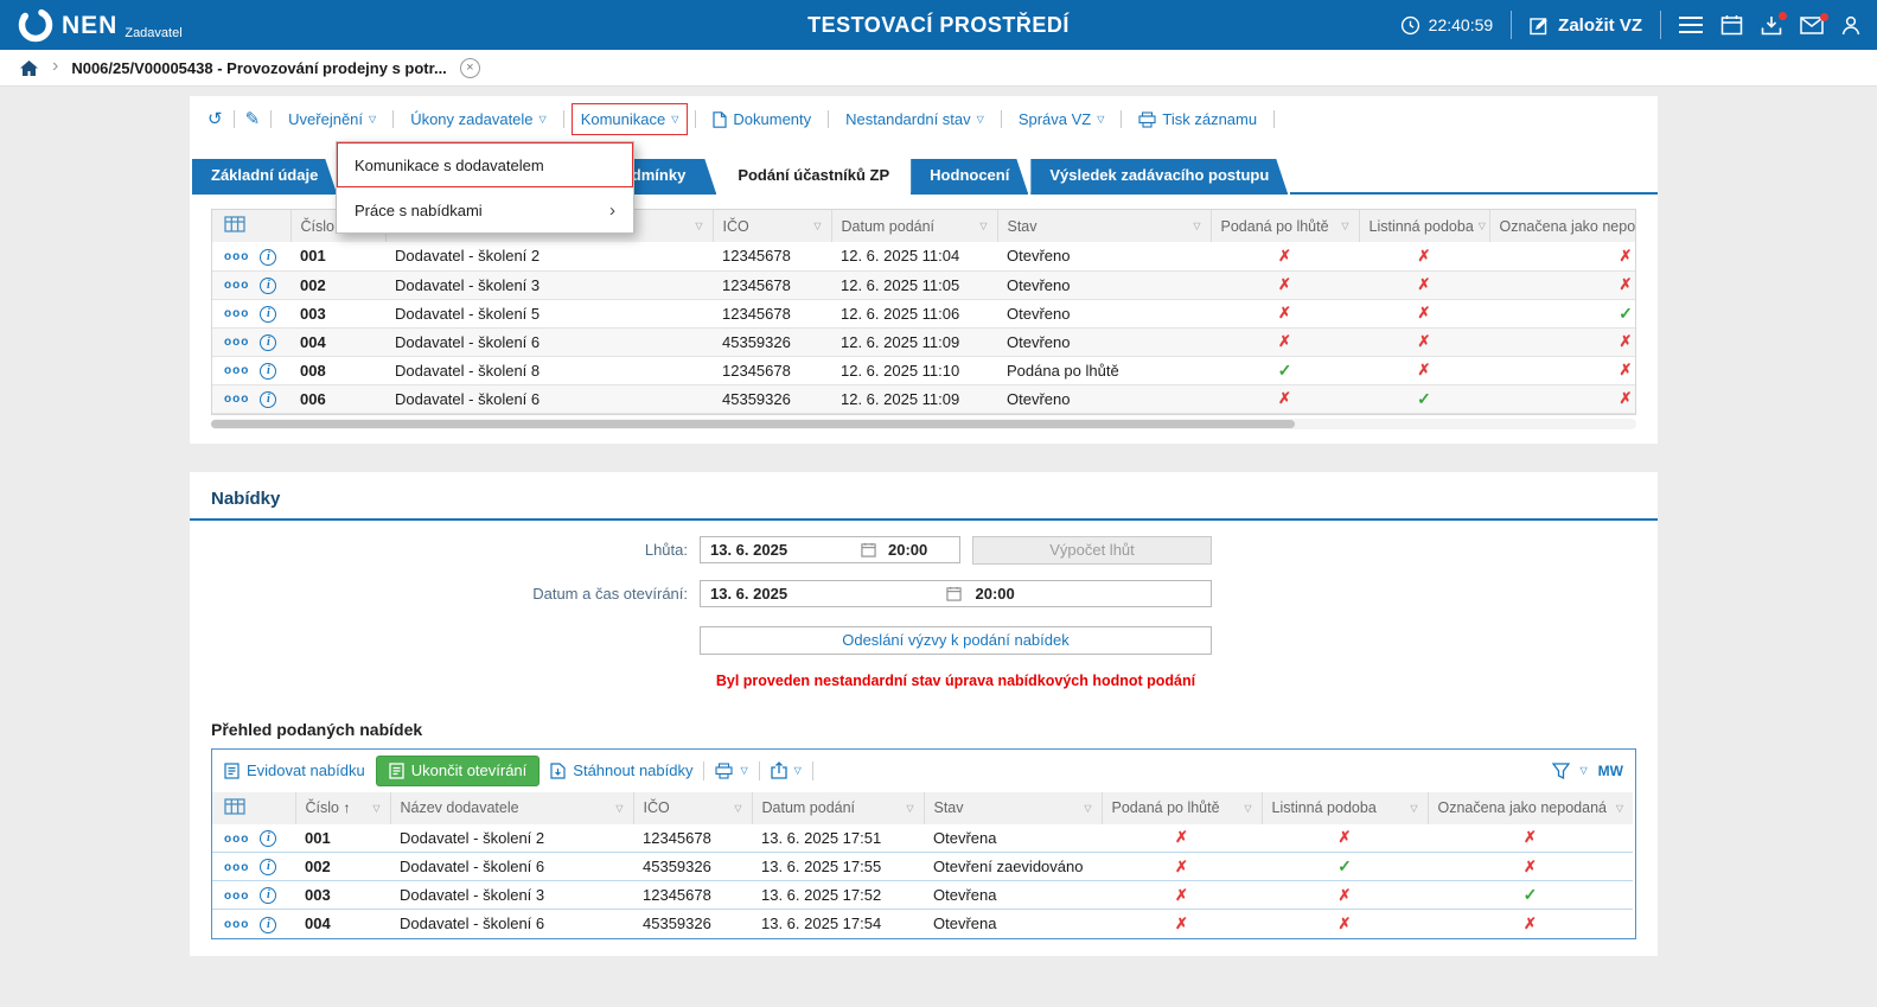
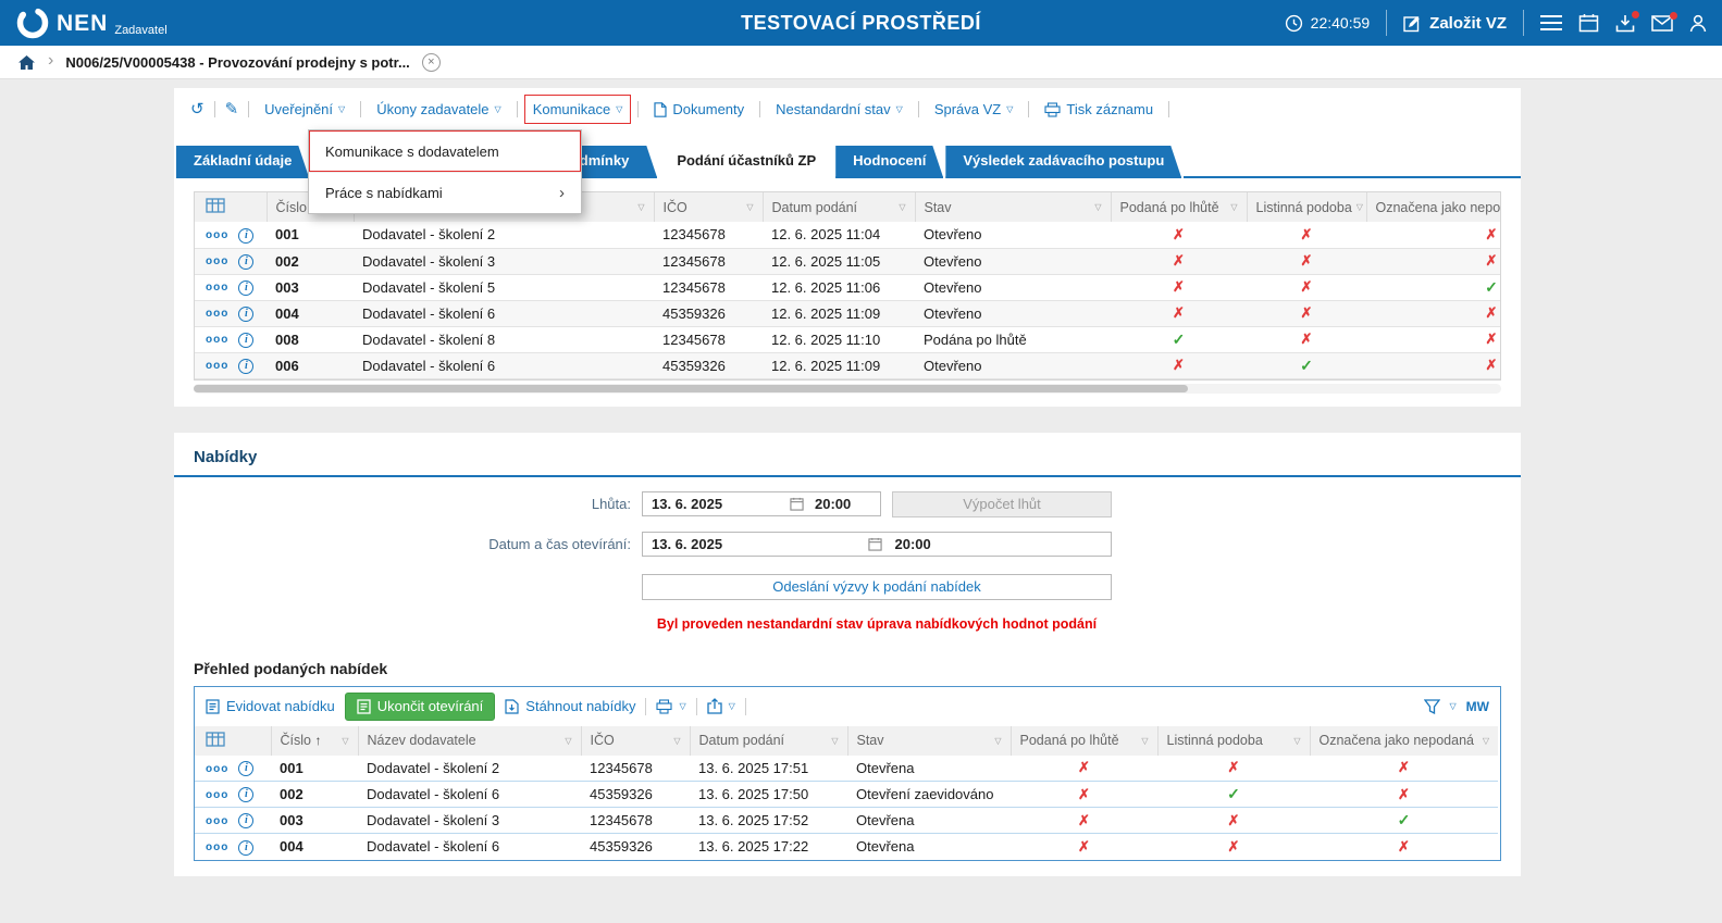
  NEN
  Zadavatel
  TESTOVACÍ PROSTŘEDÍ
  22:40:59
  Založit VZ
  ›
  N006/25/V00005438 - Provozování prodejny s potr...
  ×
  ↺
  ✎
  Uveřejnění
  ▽
  Úkony zadavatele
  ▽
  Komunikace
  ▽
  Dokumenty
  Nestandardní stav
  ▽
  Správa VZ
  ▽
  Tisk záznamu
  Základní údaje
  Podání účastníků ZP
  Hodnocení
  Výsledek zadávacího postupu
  	Číslo	▽	IČO ▽	Datum podání ▽	Stav ▽	Podaná po lhůtě ▽	Listinná podoba ▽	Označena jako nepo
  ooo i	001	Dodavatel - školení 2	12345678	12. 6. 2025 11:04	Otevřeno	✗	✗	✗
  ooo i	002	Dodavatel - školení 3	12345678	12. 6. 2025 11:05	Otevřeno	✗	✗	✗
  ooo i	003	Dodavatel - školení 5	12345678	12. 6. 2025 11:06	Otevřeno	✗	✗	✓
  ooo i	004	Dodavatel - školení 6	45359326	12. 6. 2025 11:09	Otevřeno	✗	✗	✗
  ooo i	008	Dodavatel - školení 8	12345678	12. 6. 2025 11:10	Podána po lhůtě	✓	✗	✗
  ooo i	006	Dodavatel - školení 6	45359326	12. 6. 2025 11:09	Otevřeno	✗	✓	✗
  Komunikace s dodavatelem
  Práce s nabídkami
  ›
  Nabídky
  Lhůta:
  13. 6. 2025
  20:00
  Výpočet lhůt
  Datum a čas otevírání:
  13. 6. 2025
  20:00
  Odeslání výzvy k podání nabídek
  Byl proveden nestandardní stav úprava nabídkových hodnot podání
  Přehled podaných nabídek
  Evidovat nabídku
  Ukončit otevírání
  Stáhnout nabídky
  ▽
  ▽
  ▽
  MW
  	Číslo ↑ ▽	Název dodavatele ▽	IČO ▽	Datum podání ▽	Stav ▽	Podaná po lhůtě ▽	Listinná podoba ▽	Označena jako nepodaná ▽
  ooo i	001	Dodavatel - školení 2	12345678	13. 6. 2025 17:51	Otevřena	✗	✗	✗
- ooo i	002	Dodavatel - školení 6	45359326	13. 6. 2025 17:55	Otevření zaevidováno	✗	✓	✗
+ ooo i	002	Dodavatel - školení 6	45359326	13. 6. 2025 17:50	Otevření zaevidováno	✗	✓	✗
  ooo i	003	Dodavatel - školení 3	12345678	13. 6. 2025 17:52	Otevřena	✗	✗	✓
- ooo i	004	Dodavatel - školení 6	45359326	13. 6. 2025 17:54	Otevřena	✗	✗	✗
+ ooo i	004	Dodavatel - školení 6	45359326	13. 6. 2025 17:22	Otevřena	✗	✗	✗
